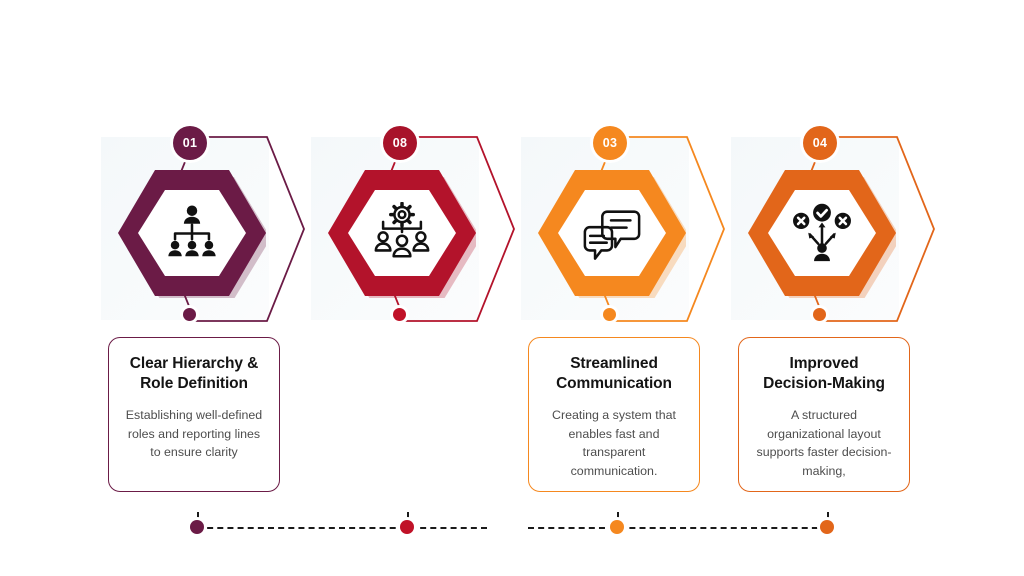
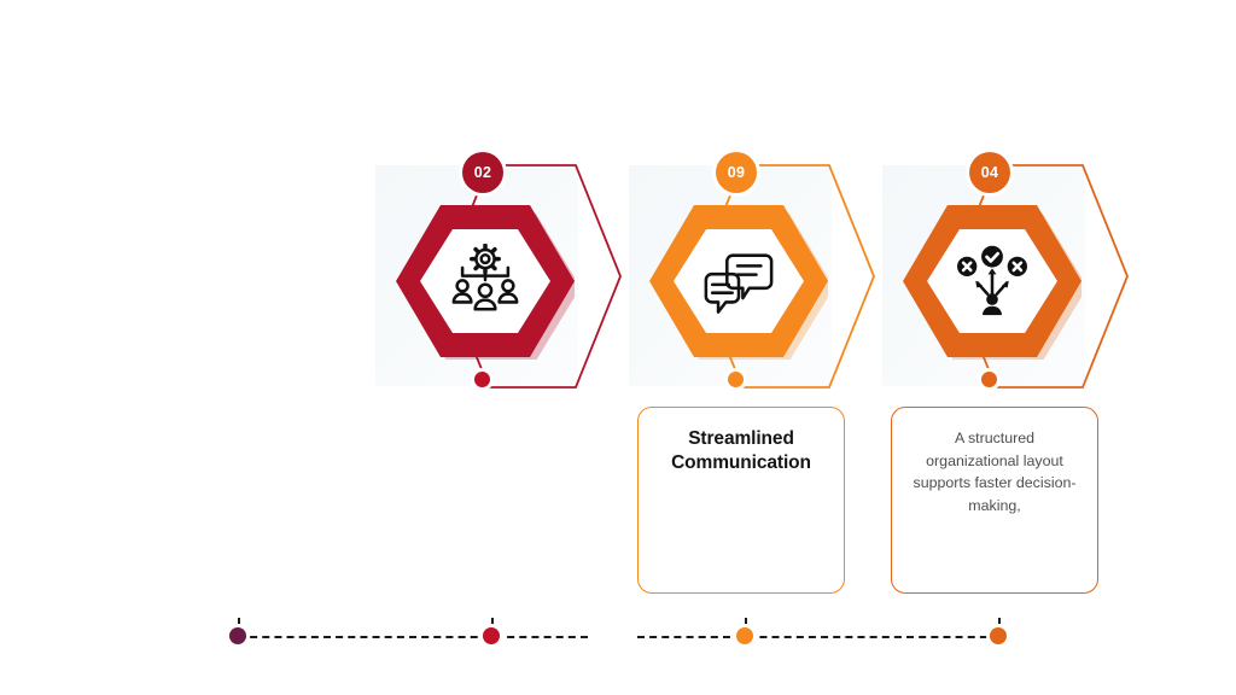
- 01
- Clear Hierarchy &
- Role Definition
- Establishing well-defined roles and reporting lines to ensure clarity
- 08
+ 02
- 03
+ 09
  Streamlined
  Communication
- Creating a system that enables fast and transparent communication.
  04
- Improved
- Decision-Making
  A structured organizational layout supports faster decision-making,
